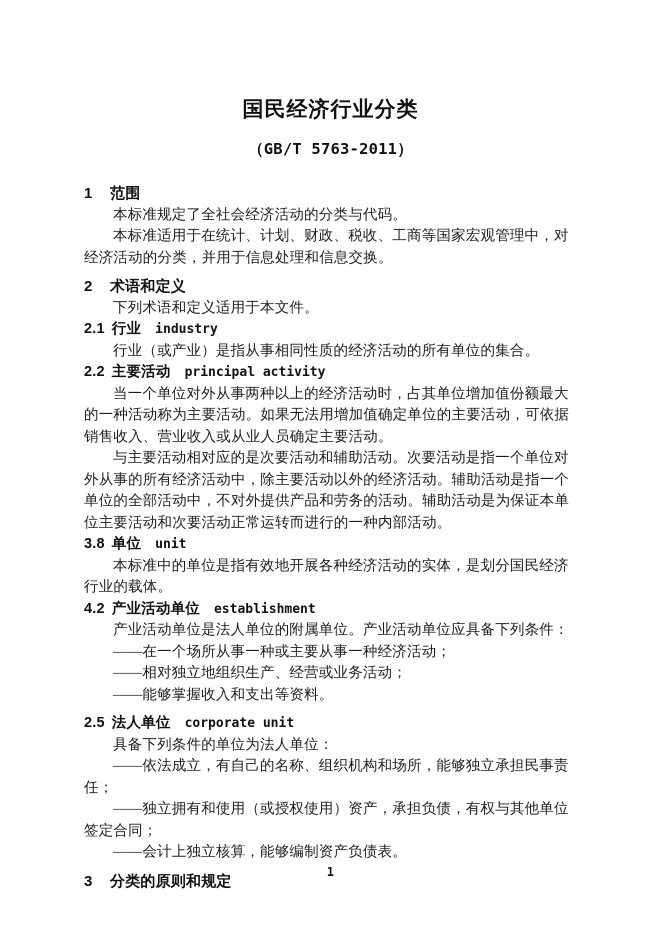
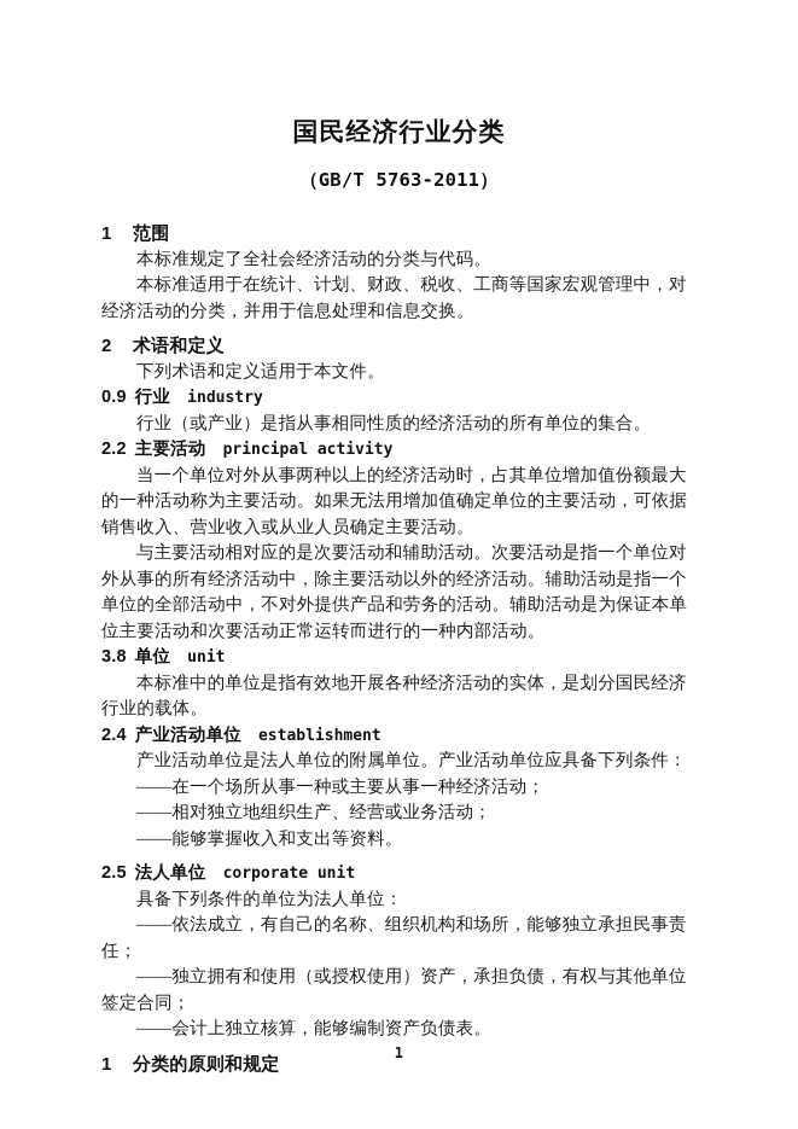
  国民经济行业分类
  （GB/T 5763-2011）
  1 范围
  本标准规定了全社会经济活动的分类与代码。
  本标准适用于在统计、计划、财政、税收、工商等国家宏观管理中，对经济活动的分类，并用于信息处理和信息交换。
  2 术语和定义
  下列术语和定义适用于本文件。
- 2.1 行业 industry
+ 0.9 行业 industry
  行业（或产业）是指从事相同性质的经济活动的所有单位的集合。
  2.2 主要活动 principal activity
  当一个单位对外从事两种以上的经济活动时，占其单位增加值份额最大的一种活动称为主要活动。如果无法用增加值确定单位的主要活动，可依据销售收入、营业收入或从业人员确定主要活动。
  与主要活动相对应的是次要活动和辅助活动。次要活动是指一个单位对外从事的所有经济活动中，除主要活动以外的经济活动。辅助活动是指一个单位的全部活动中，不对外提供产品和劳务的活动。辅助活动是为保证本单位主要活动和次要活动正常运转而进行的一种内部活动。
  3.8 单位 unit
  本标准中的单位是指有效地开展各种经济活动的实体，是划分国民经济行业的载体。
- 4.2 产业活动单位 establishment
+ 2.4 产业活动单位 establishment
  产业活动单位是法人单位的附属单位。产业活动单位应具备下列条件：
  ——在一个场所从事一种或主要从事一种经济活动；
  ——相对独立地组织生产、经营或业务活动；
  ——能够掌握收入和支出等资料。
  2.5 法人单位 corporate unit
  具备下列条件的单位为法人单位：
  ——依法成立，有自己的名称、组织机构和场所，能够独立承担民事责任；
  ——独立拥有和使用（或授权使用）资产，承担负债，有权与其他单位签定合同；
  ——会计上独立核算，能够编制资产负债表。
- 3 分类的原则和规定
+ 1 分类的原则和规定
  1
